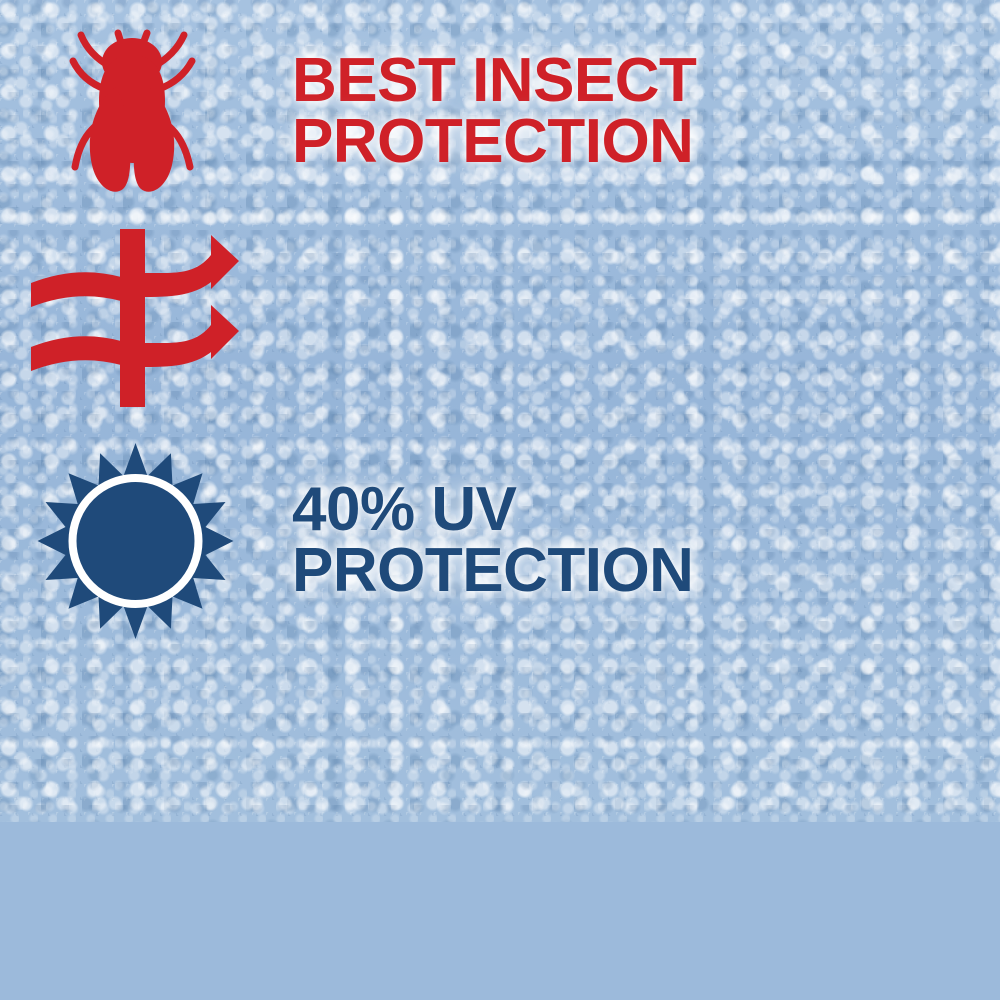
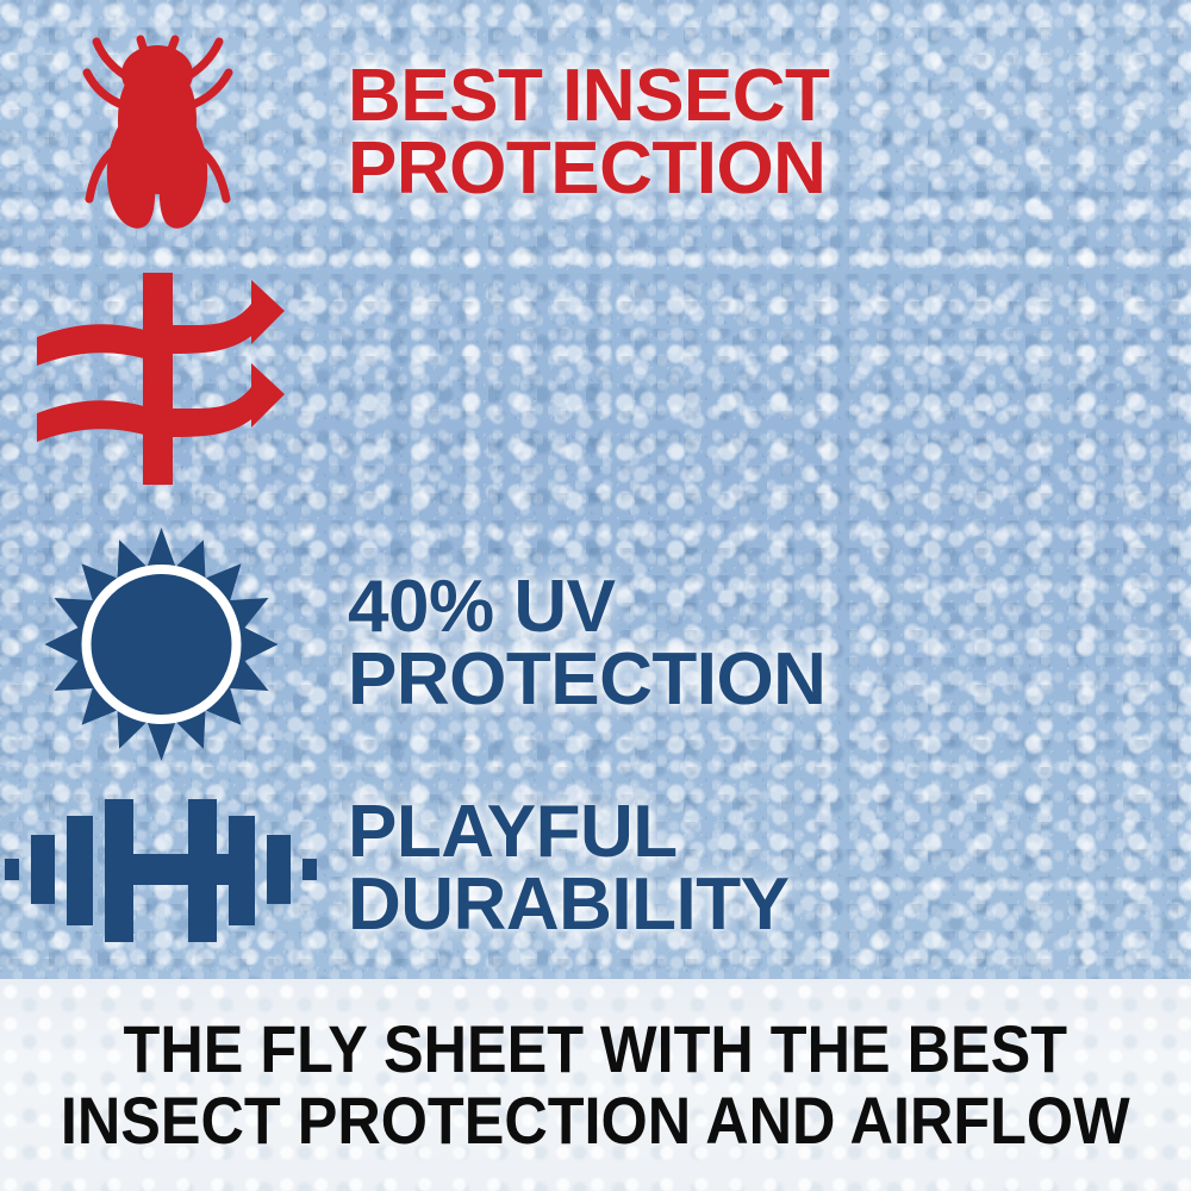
  BEST INSECT
  PROTECTION
  40% UV
  PROTECTION
+ PLAYFUL
+ DURABILITY
+ THE FLY SHEET WITH THE BEST
+ INSECT PROTECTION AND AIRFLOW
